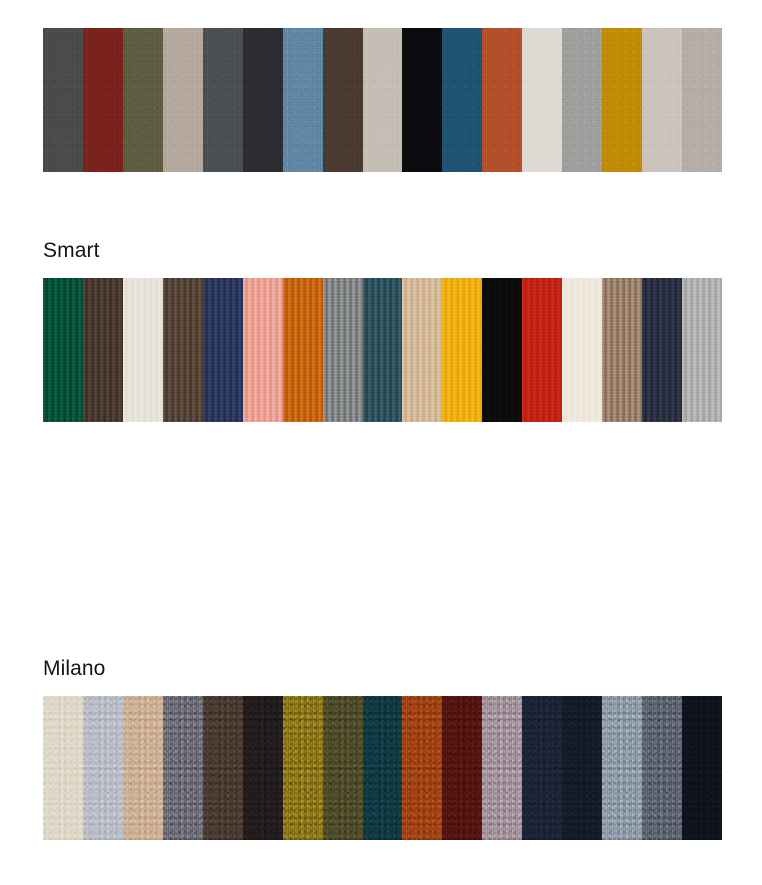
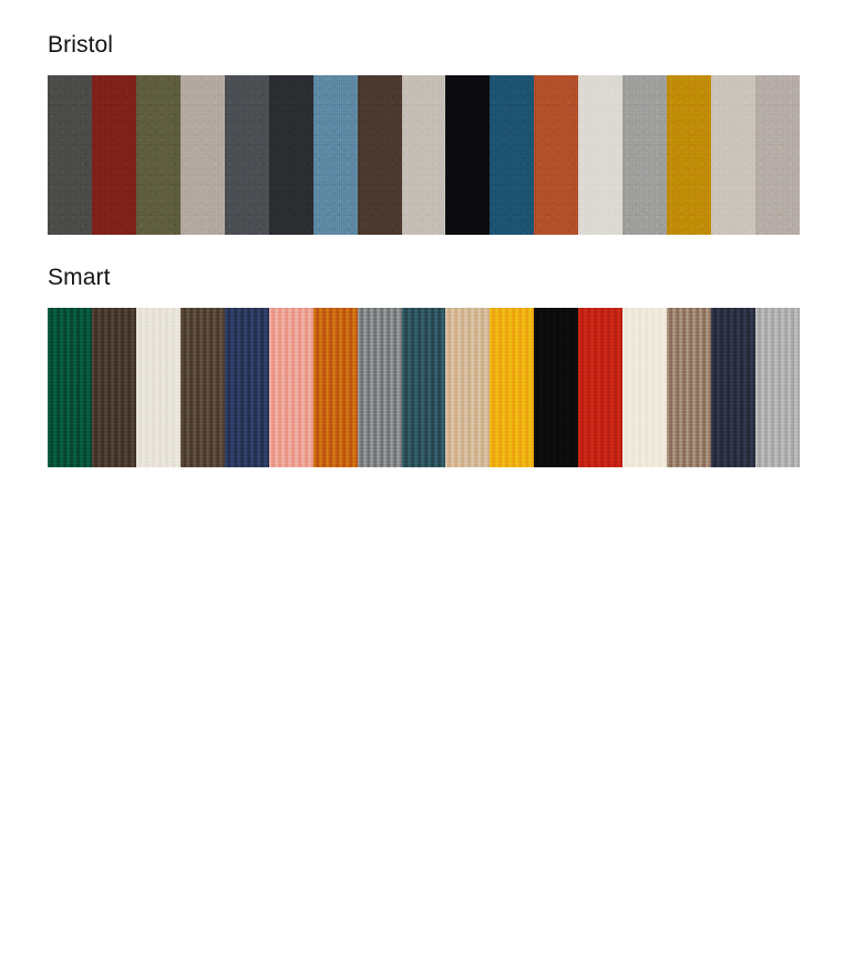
+ Bristol
  Smart
- Milano
